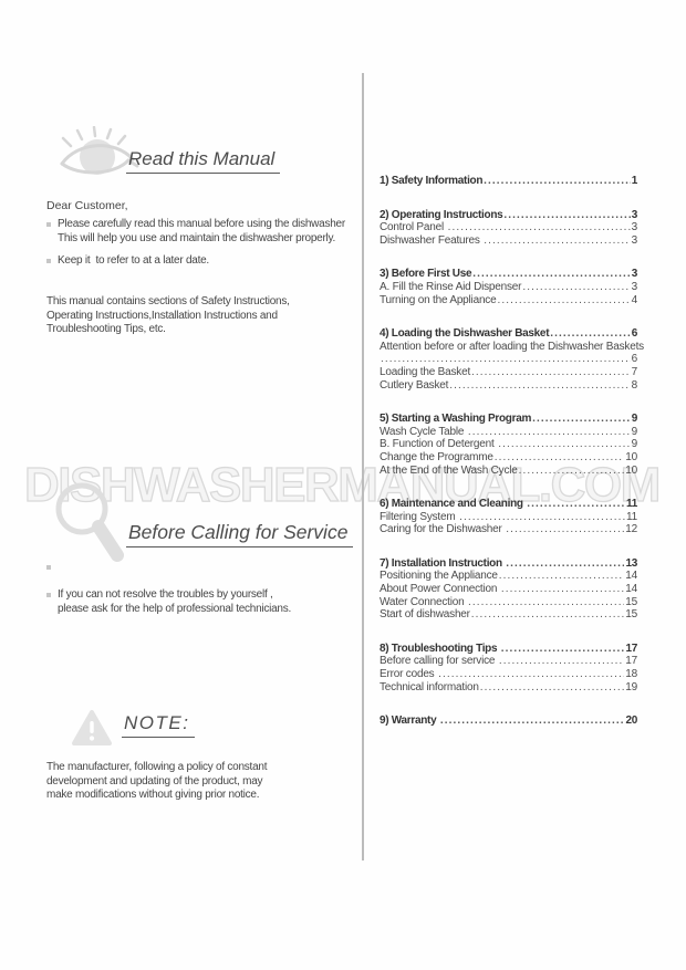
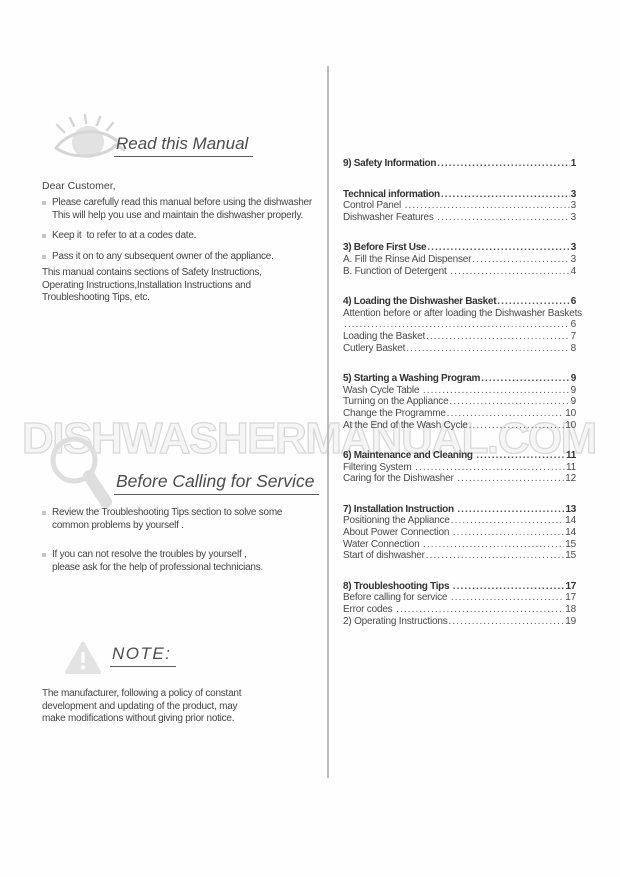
  DIHWASHERMANUAL.COM
  Read this Manual
  Dear Customer,
  Please carefully read this manual before using the dishwasher
  This will help you use and maintain the dishwasher properly.
- Keep it to refer to at a later date.
+ Keep it to refer to at a codes date.
+ Pass it on to any subsequent owner of the appliance.
  This manual contains sections of Safety Instructions,
  Operating Instructions,Installation Instructions and
  Troubleshooting Tips, etc.
  Before Calling for Service
+ Review the Troubleshooting Tips section to solve some
+ common problems by yourself .
  If you can not resolve the troubles by yourself ,
  please ask for the help of professional technicians.
  NOTE:
  The manufacturer, following a policy of constant
  development and updating of the product, may
  make modifications without giving prior notice.
- 1) Safety Information
+ 9) Safety Information
  1
- 2) Operating Instructions
+ Technical information
  3
  Control Panel
  3
  Dishwasher Features
  3
  3) Before First Use
  3
  A. Fill the Rinse Aid Dispenser
  3
- Turning on the Appliance
+ B. Function of Detergent
  4
  4) Loading the Dishwasher Basket
  6
  Attention before or after loading the Dishwasher Baskets
  6
  Loading the Basket
  7
  Cutlery Basket
  8
  5) Starting a Washing Program
  9
  Wash Cycle Table
  9
- B. Function of Detergent
+ Turning on the Appliance
  9
  Change the Programme
  10
  At the End of the Wash Cycle
  10
  6) Maintenance and Cleaning
  11
  Filtering System
  11
  Caring for the Dishwasher
  12
  7) Installation Instruction
  13
  Positioning the Appliance
  14
  About Power Connection
  14
  Water Connection
  15
  Start of dishwasher
  15
  8) Troubleshooting Tips
  17
  Before calling for service
  17
  Error codes
  18
- Technical information
+ 2) Operating Instructions
  19
- 9) Warranty
- 20
